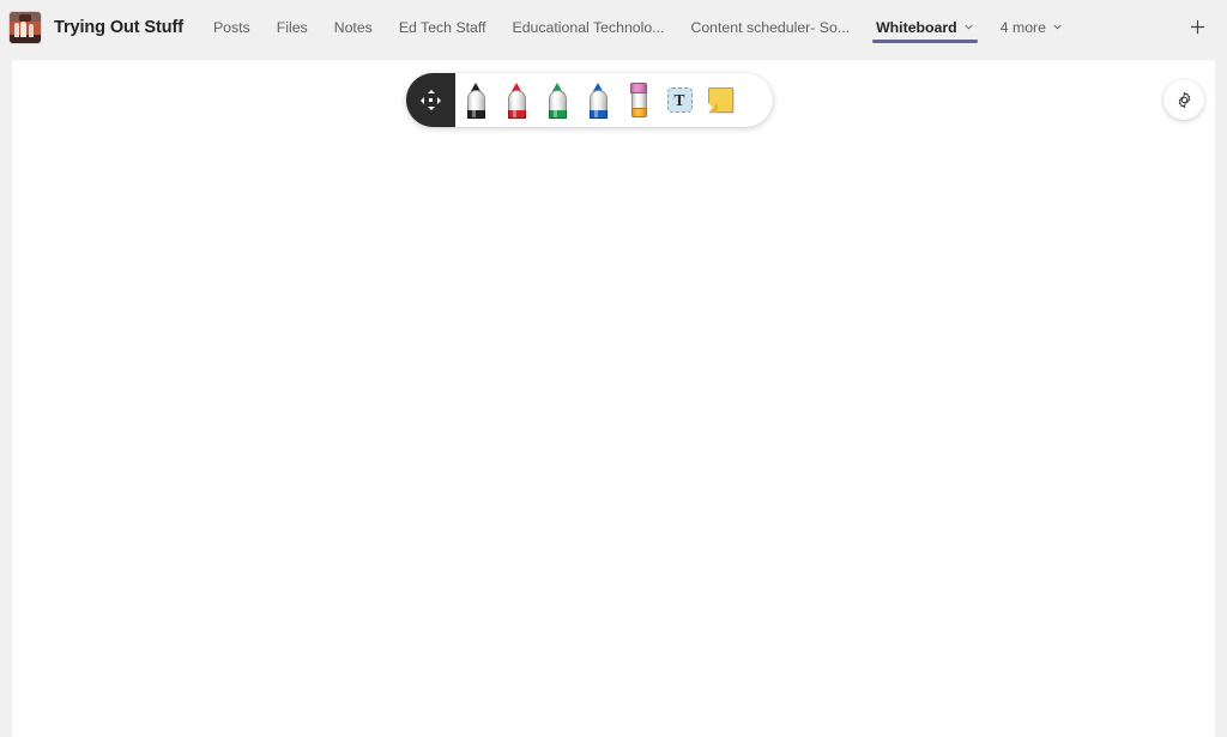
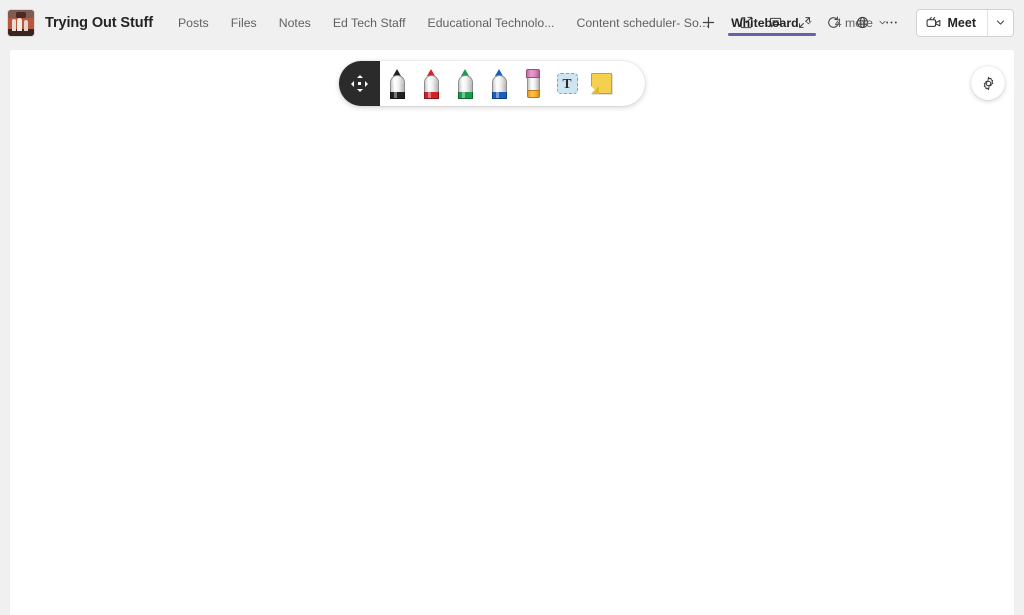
  Trying Out Stuff
  Posts
  Files
  Notes
  Ed Tech Staff
  Educational Technolo...
  Content scheduler- So...
  Whiteboard
  4 more
+ Meet
  T
